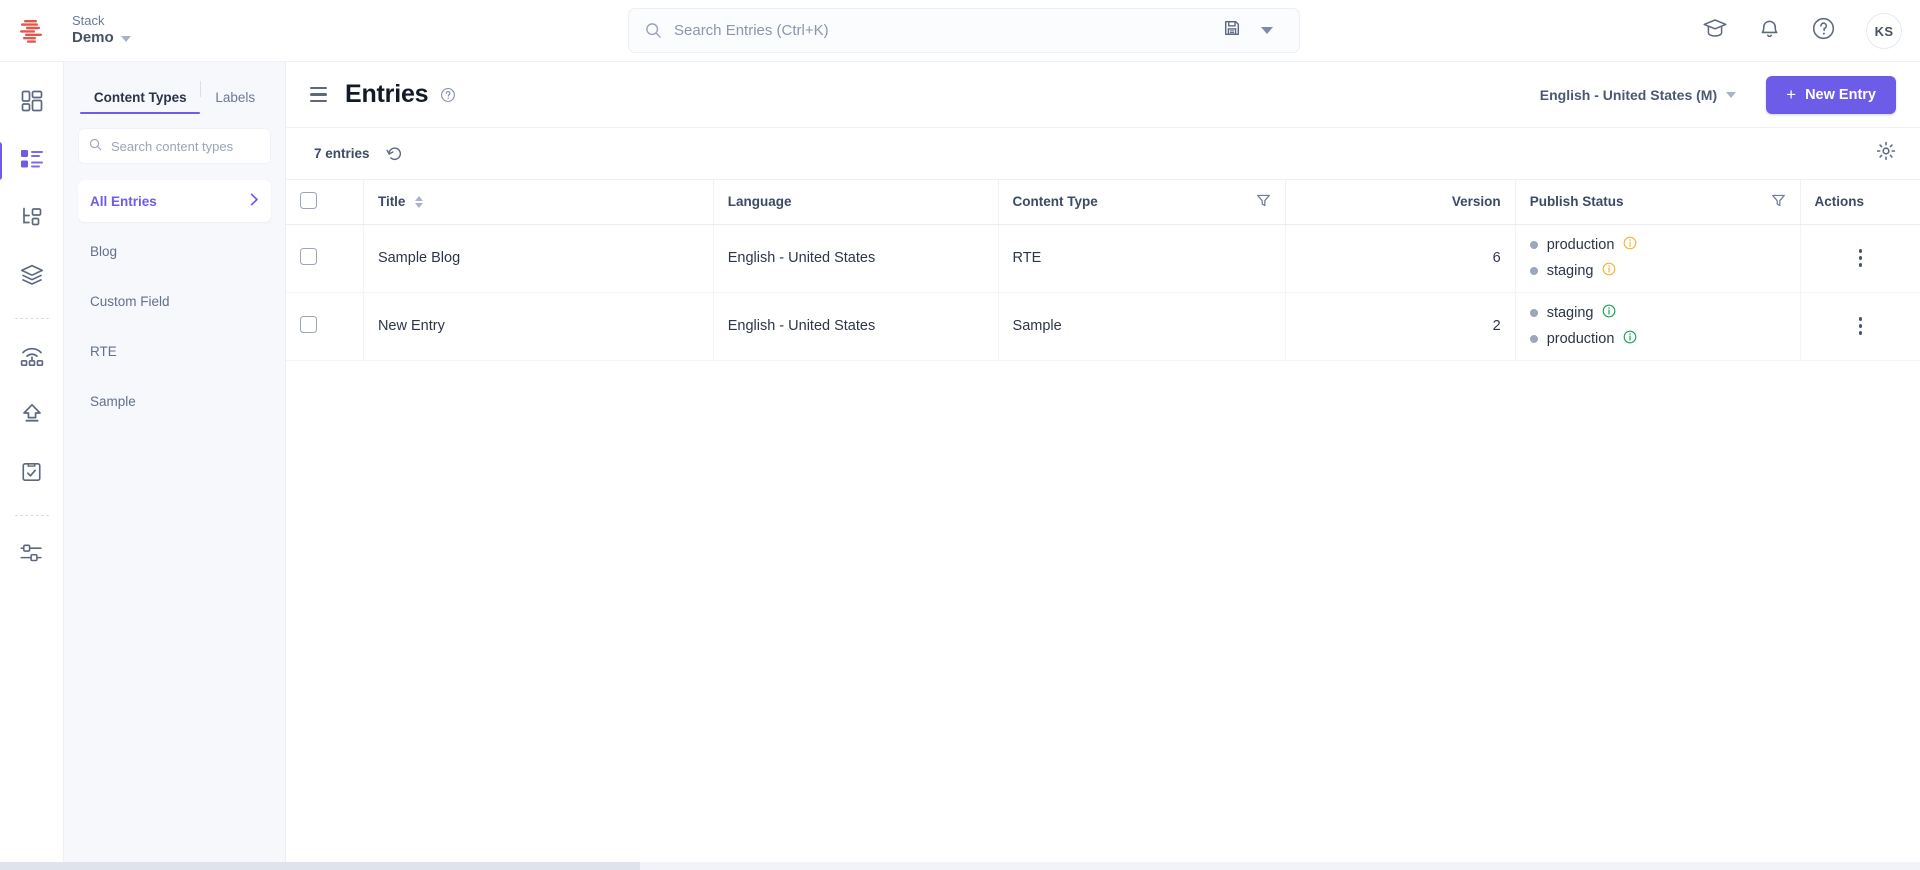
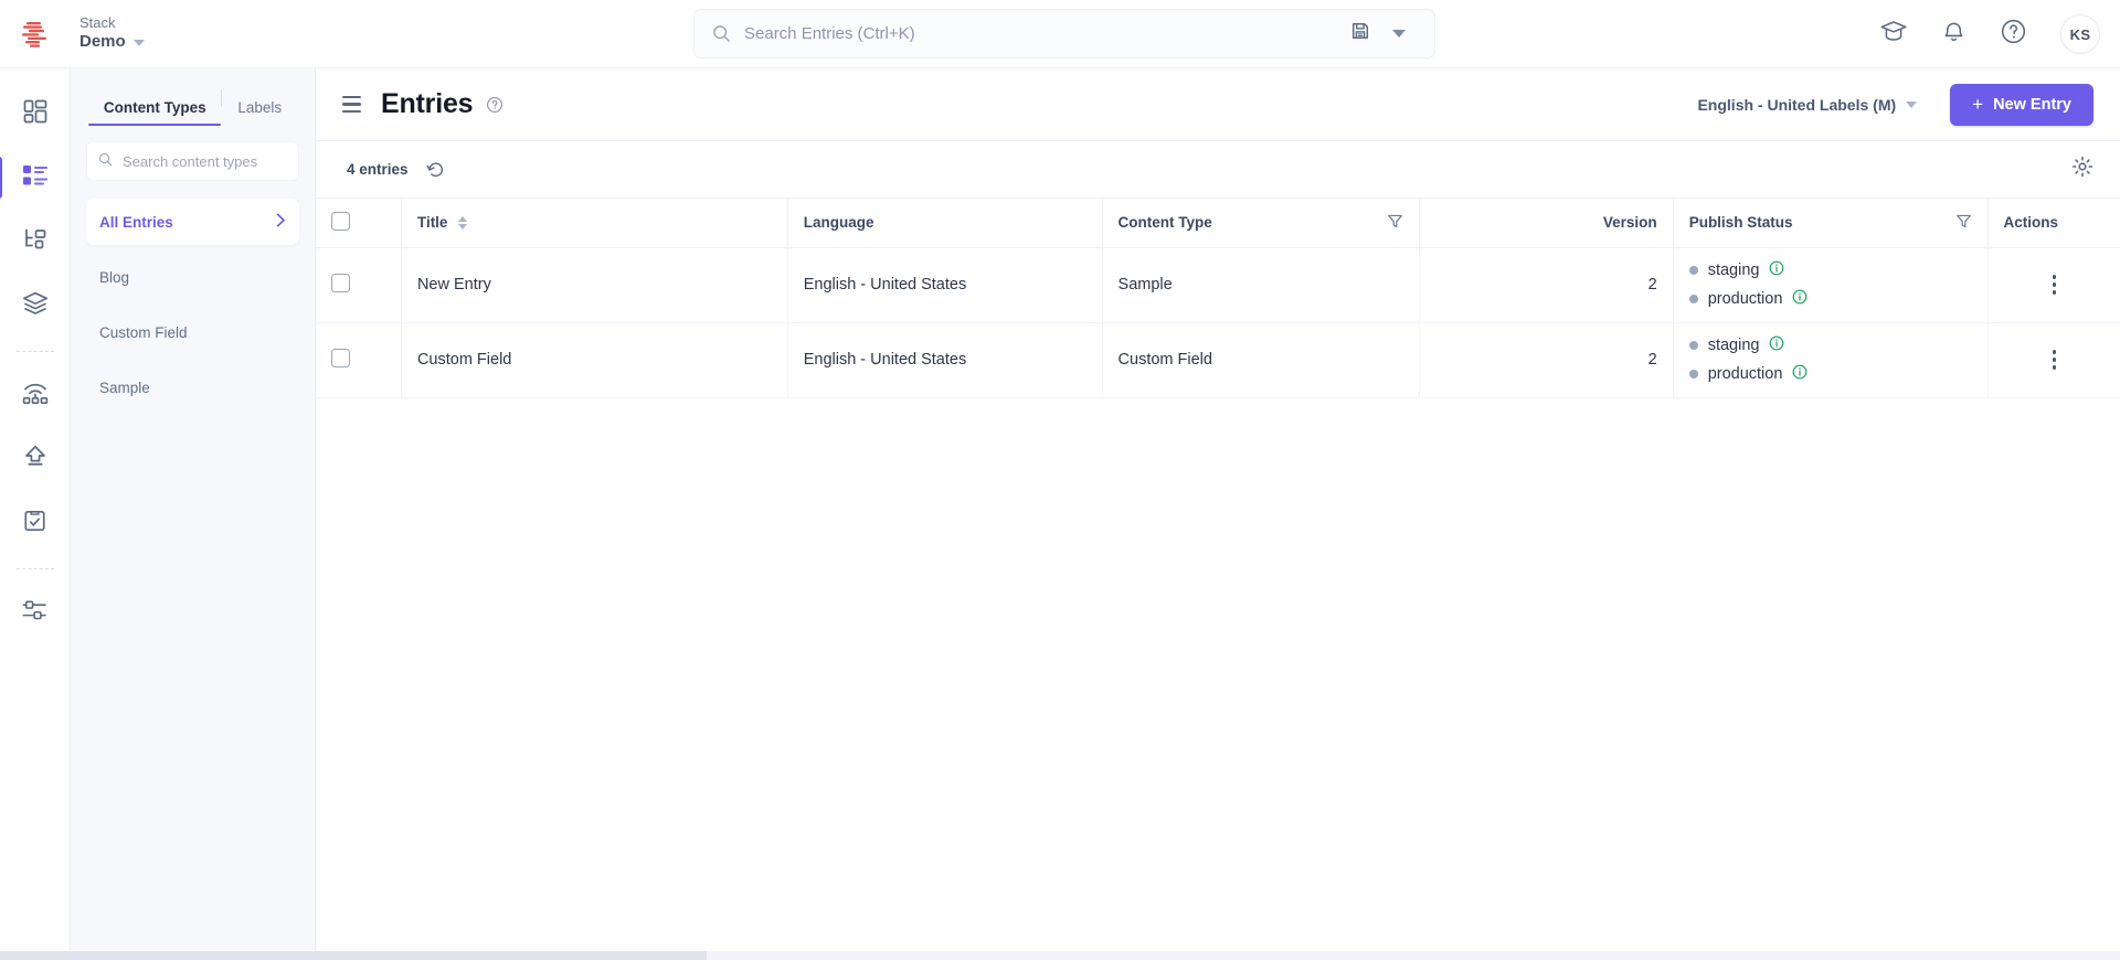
  Stack
  Demo
  Search Entries (Ctrl+K)
  KS
  Content Types
  Labels
  Search content types
  All Entries
  Blog
  Custom Field
- RTE
  Sample
  Entries
- English - United States (M)
+ English - United Labels (M)
  +
  New Entry
- 7 entries
+ 4 entries
  	Title	Language	Content Type	Version	Publish Status	Actions
- 	Sample Blog	English - United States	RTE	6	production staging
  	New Entry	English - United States	Sample	2	staging production
+ 	Custom Field	English - United States	Custom Field	2	staging production
